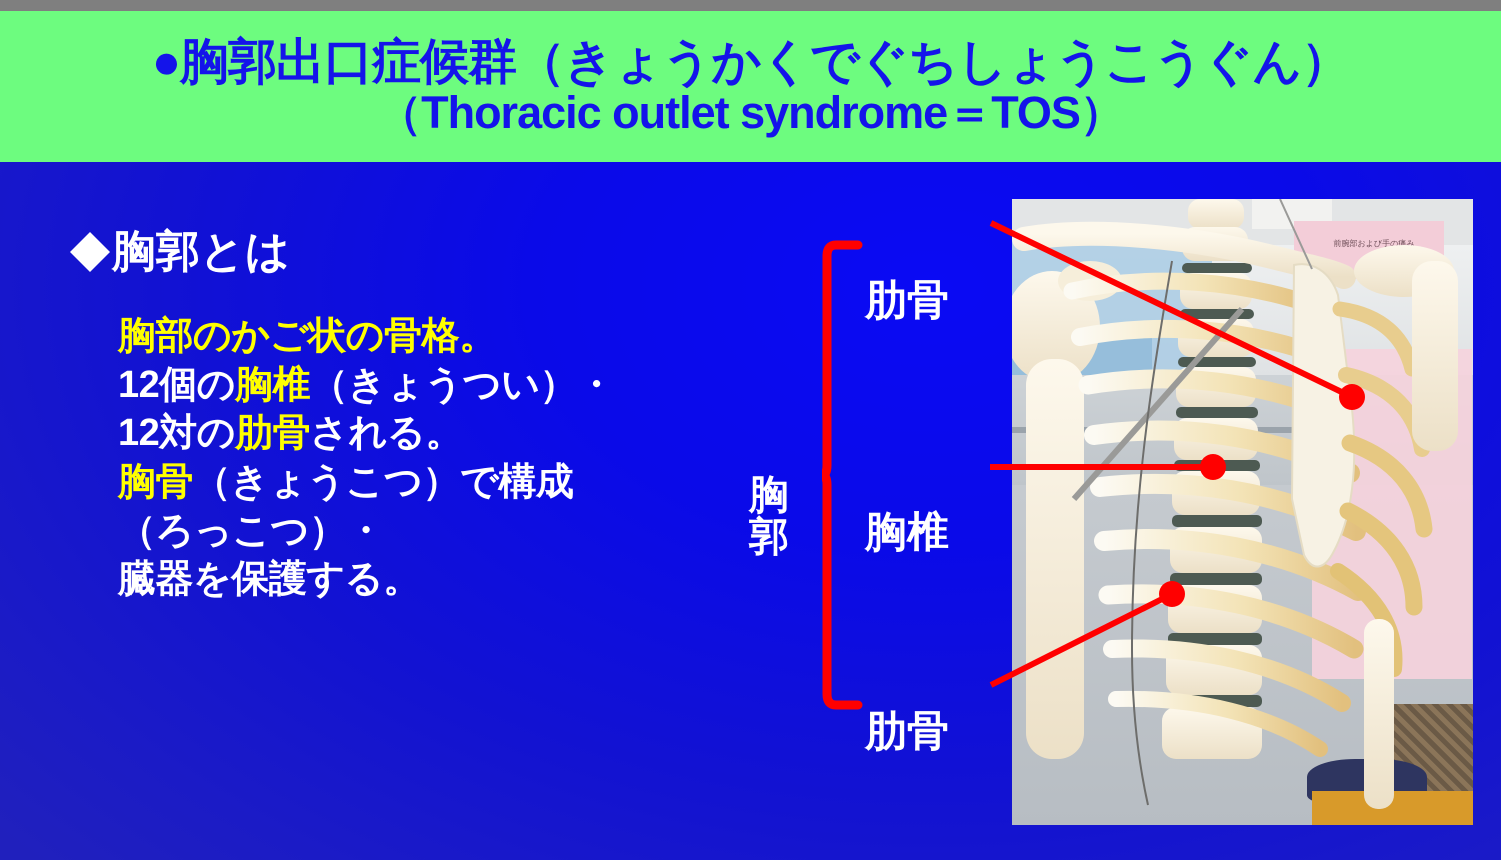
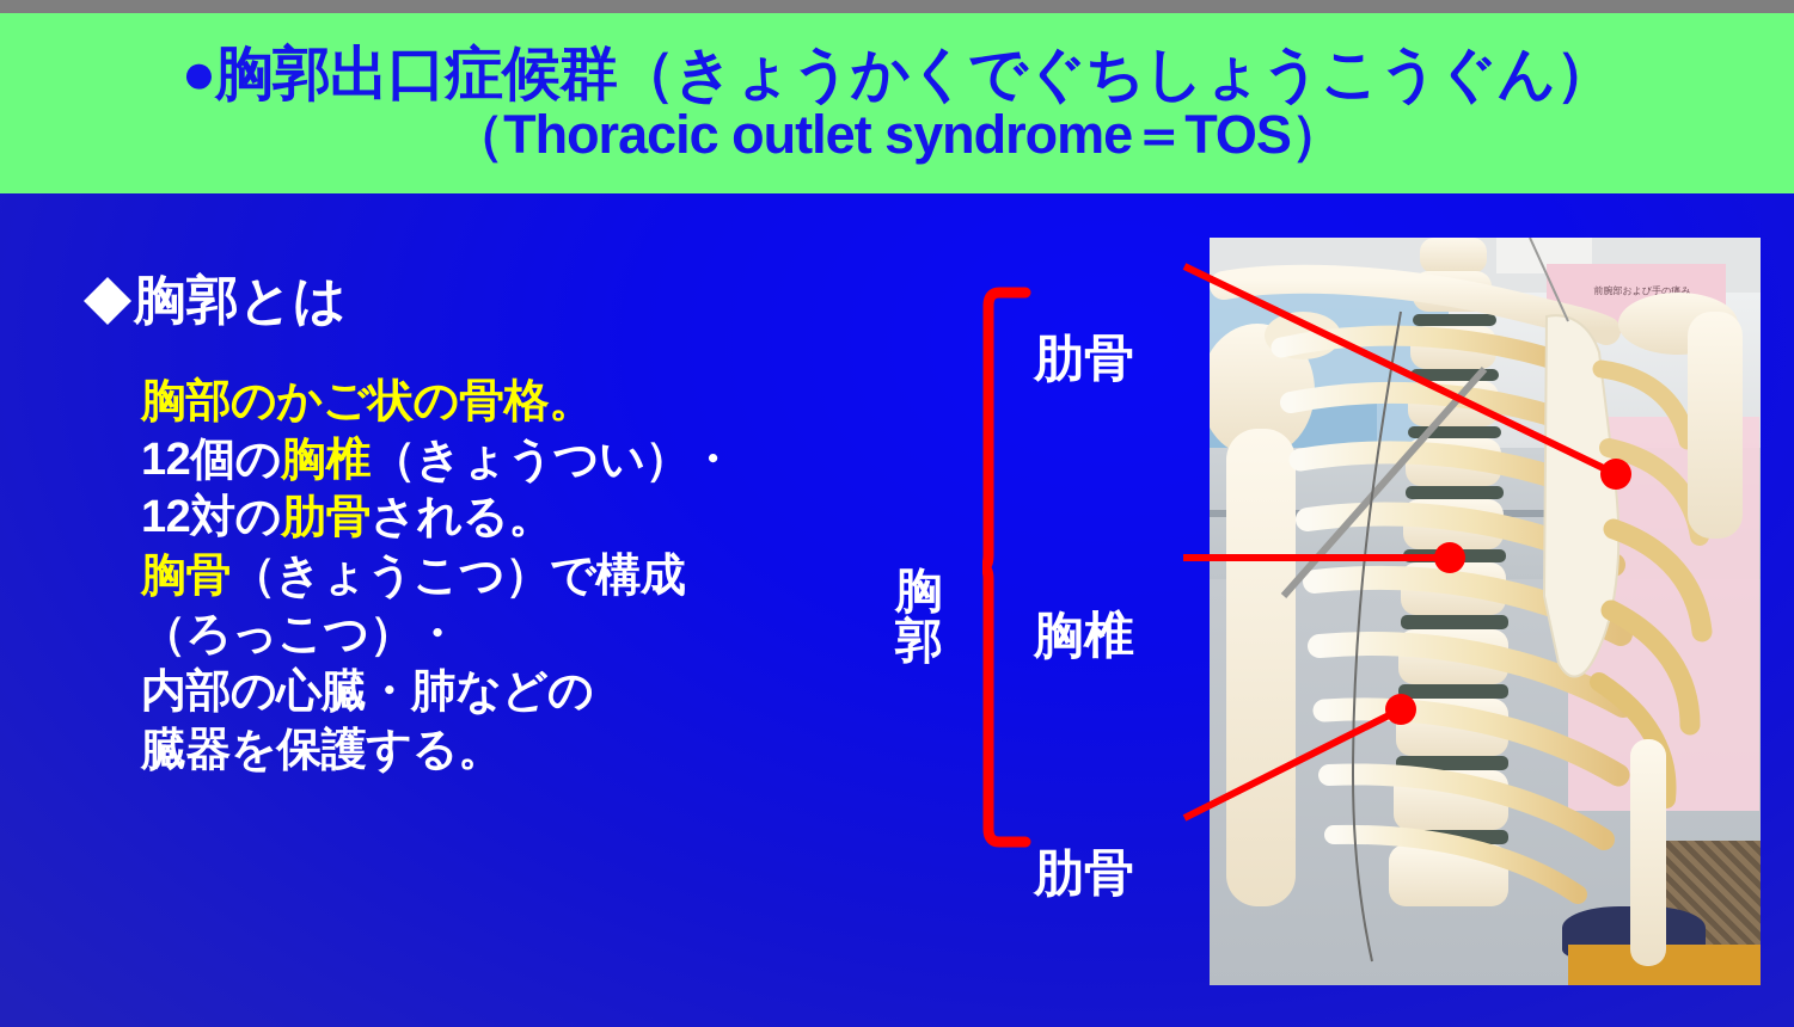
  ●胸郭出口症候群（きょうかくでぐちしょうこうぐん）
  （Thoracic outlet syndrome＝TOS）
  胸郭とは
  胸部のかご状の骨格。
  12個の胸椎（きょうつい）・
  12対の肋骨される。
  胸骨（きょうこつ）で構成
  （ろっこつ）・
+ 内部の心臓・肺などの
  臓器を保護する。
  胸郭
  肋骨
  胸椎
  肋骨
  前腕部および手の痛み
